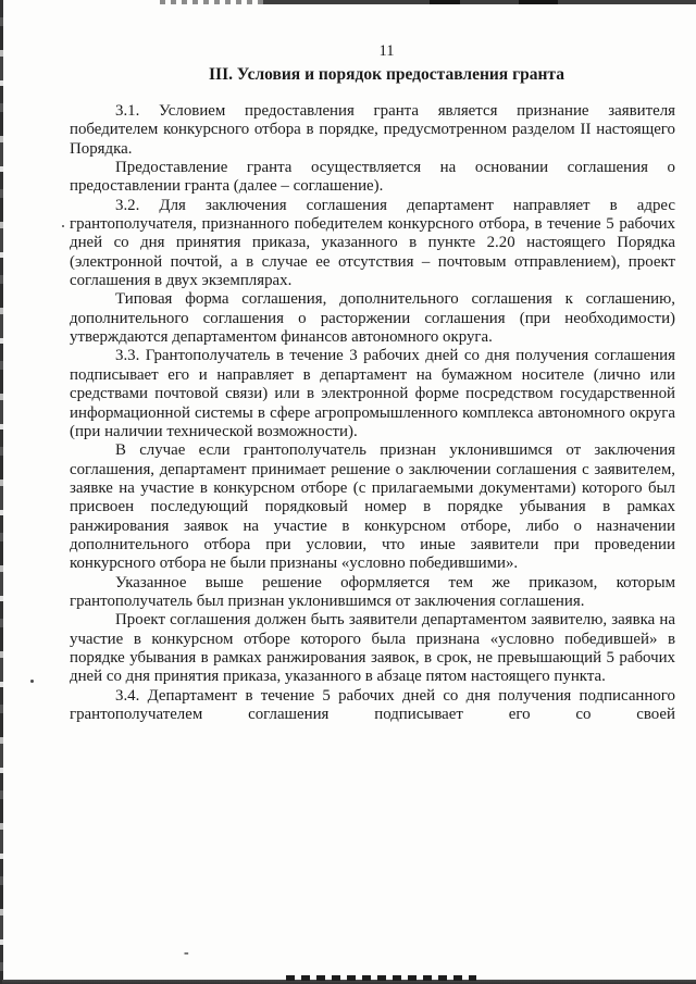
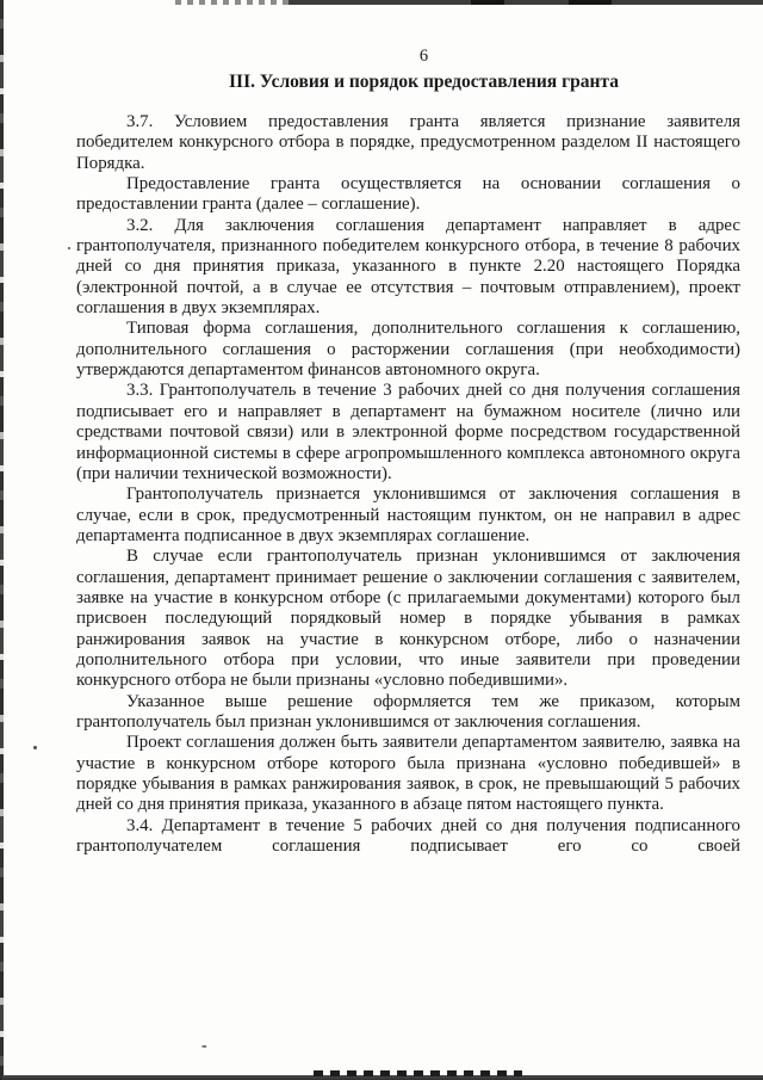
- 11
+ 6
  III. Условия и порядок предоставления гранта
- 3.1. Условием предоставления гранта является признание заявителя победителем конкурсного отбора в порядке, предусмотренном разделом II настоящего Порядка.
+ 3.7. Условием предоставления гранта является признание заявителя победителем конкурсного отбора в порядке, предусмотренном разделом II настоящего Порядка.
  Предоставление гранта осуществляется на основании соглашения о предоставлении гранта (далее – соглашение).
- 3.2. Для заключения соглашения департамент направляет в адрес грантополучателя, признанного победителем конкурсного отбора, в течение 5 рабочих дней со дня принятия приказа, указанного в пункте 2.20 настоящего Порядка (электронной почтой, а в случае ее отсутствия – почтовым отправлением), проект соглашения в двух экземплярах.
+ 3.2. Для заключения соглашения департамент направляет в адрес грантополучателя, признанного победителем конкурсного отбора, в течение 8 рабочих дней со дня принятия приказа, указанного в пункте 2.20 настоящего Порядка (электронной почтой, а в случае ее отсутствия – почтовым отправлением), проект соглашения в двух экземплярах.
  Типовая форма соглашения, дополнительного соглашения к соглашению, дополнительного соглашения о расторжении соглашения (при необходимости) утверждаются департаментом финансов автономного округа.
  3.3. Грантополучатель в течение 3 рабочих дней со дня получения соглашения подписывает его и направляет в департамент на бумажном носителе (лично или средствами почтовой связи) или в электронной форме посредством государственной информационной системы в сфере агропромышленного комплекса автономного округа (при наличии технической возможности).
+ Грантополучатель признается уклонившимся от заключения соглашения в случае, если в срок, предусмотренный настоящим пунктом, он не направил в адрес департамента подписанное в двух экземплярах соглашение.
  В случае если грантополучатель признан уклонившимся от заключения соглашения, департамент принимает решение о заключении соглашения с заявителем, заявке на участие в конкурсном отборе (с прилагаемыми документами) которого был присвоен последующий порядковый номер в порядке убывания в рамках ранжирования заявок на участие в конкурсном отборе, либо о назначении дополнительного отбора при условии, что иные заявители при проведении конкурсного отбора не были признаны «условно победившими».
  Указанное выше решение оформляется тем же приказом, которым грантополучатель был признан уклонившимся от заключения соглашения.
  Проект соглашения должен быть заявители департаментом заявителю, заявка на участие в конкурсном отборе которого была признана «условно победившей» в порядке убывания в рамках ранжирования заявок, в срок, не превышающий 5 рабочих дней со дня принятия приказа, указанного в абзаце пятом настоящего пункта.
  3.4. Департамент в течение 5 рабочих дней со дня получения подписанного грантополучателем соглашения подписывает его со своей
  -
